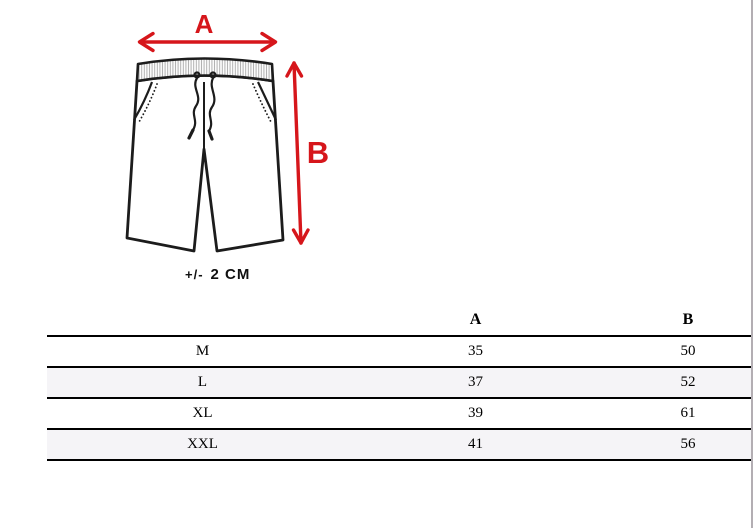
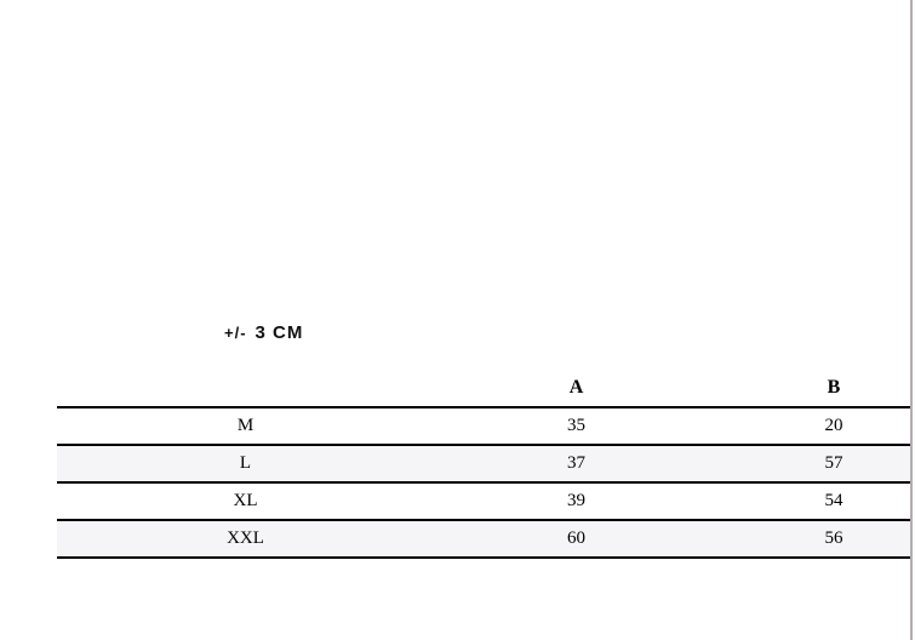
- A
- B
  +/-
- 2 CM
+ 3 CM
  	A	B
- M	35	50
+ M	35	20
- L	37	52
+ L	37	57
- XL	39	61
+ XL	39	54
- XXL	41	56
+ XXL	60	56
